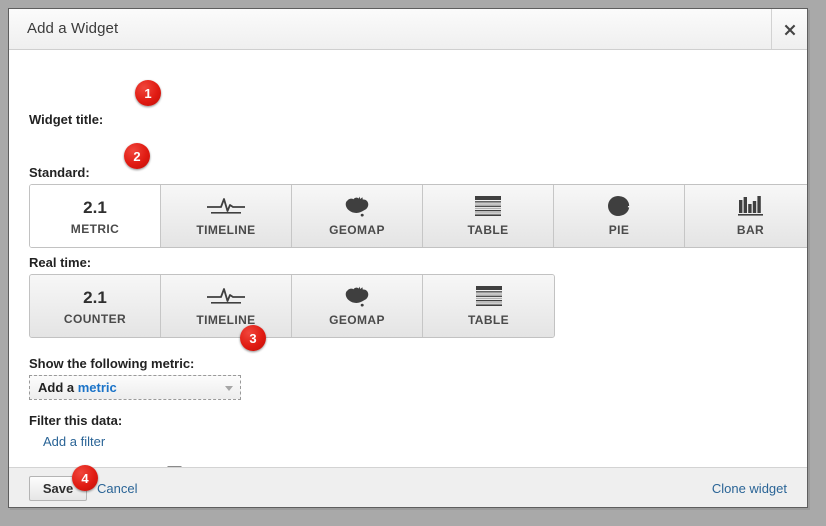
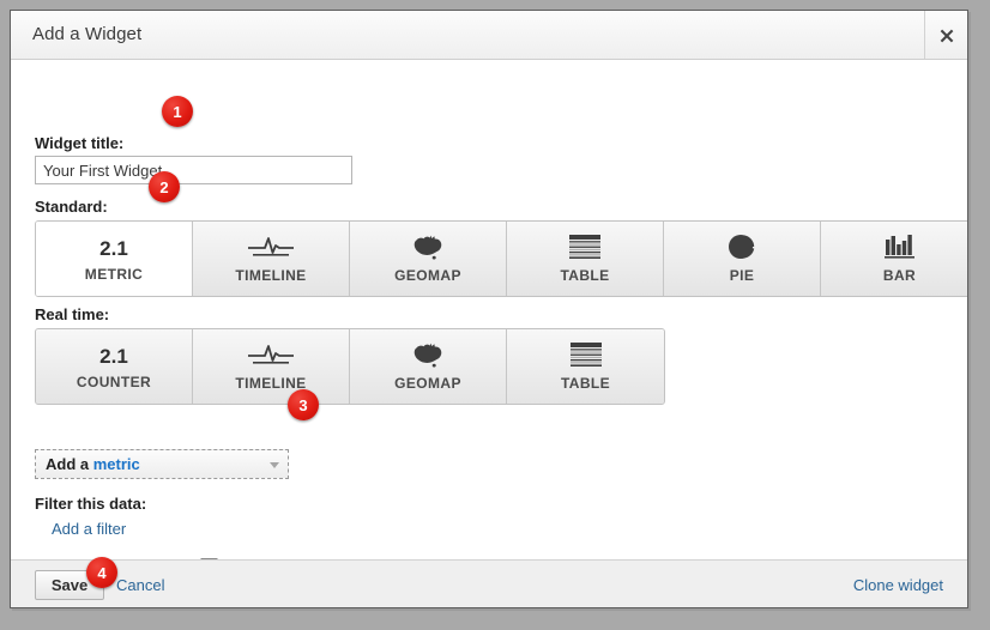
  Add a Widget
  Widget title:
+ Your First Widget
  Standard:
  2.1
  METRIC
  TIMELINE
  GEOMAP
  TABLE
  PIE
  BAR
  Real time:
  2.1
  COUNTER
  TIMELINE
  GEOMAP
  TABLE
- Show the following metric:
  Add a metric
  Filter this data:
  Add a filter
  Save
  Cancel
  Clone widget
  1
  2
  3
  4
